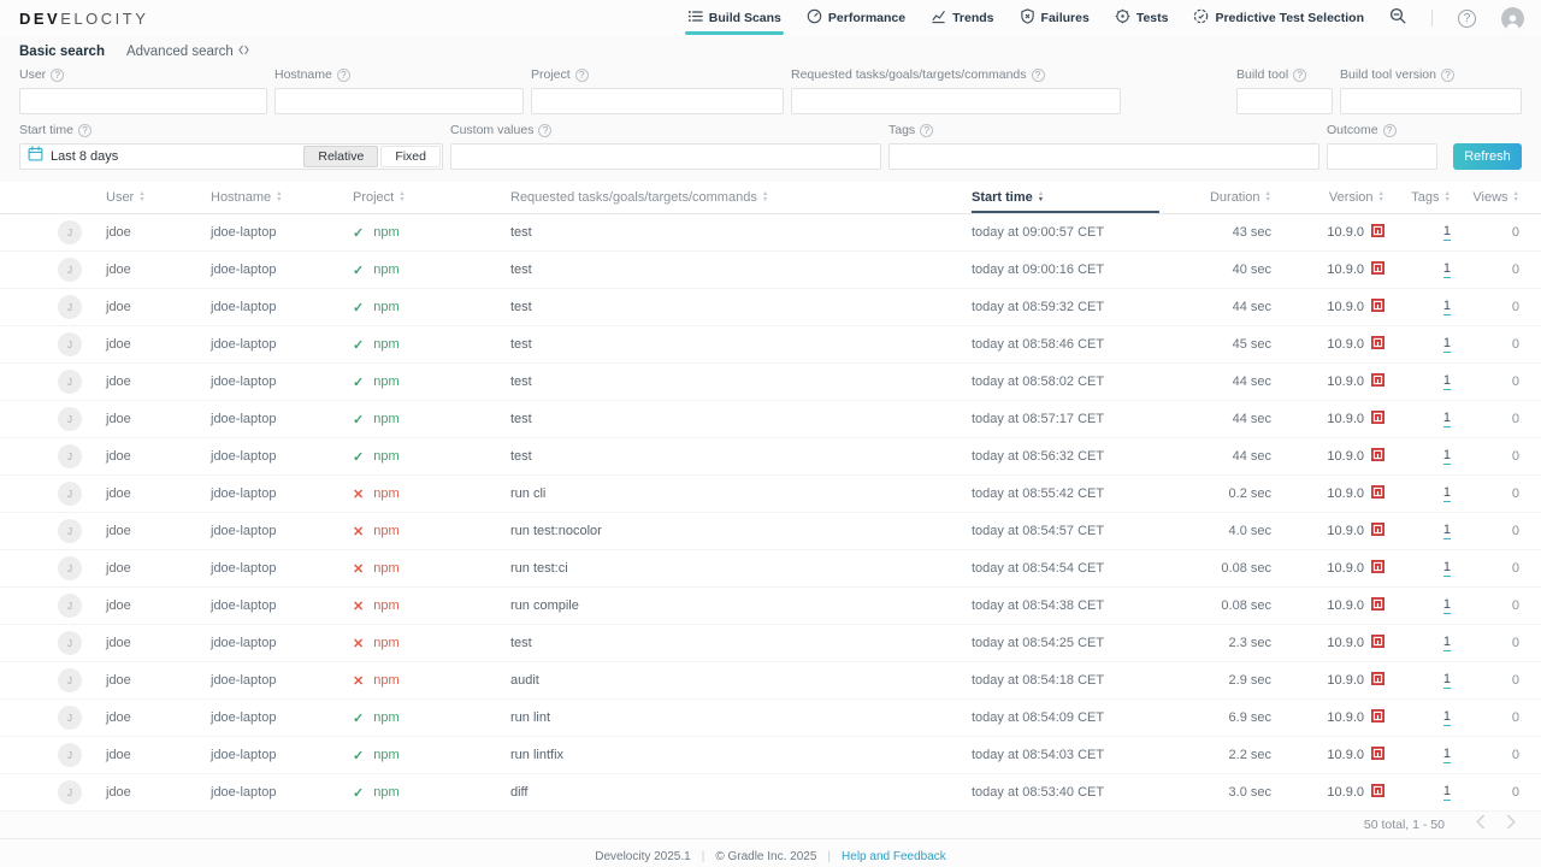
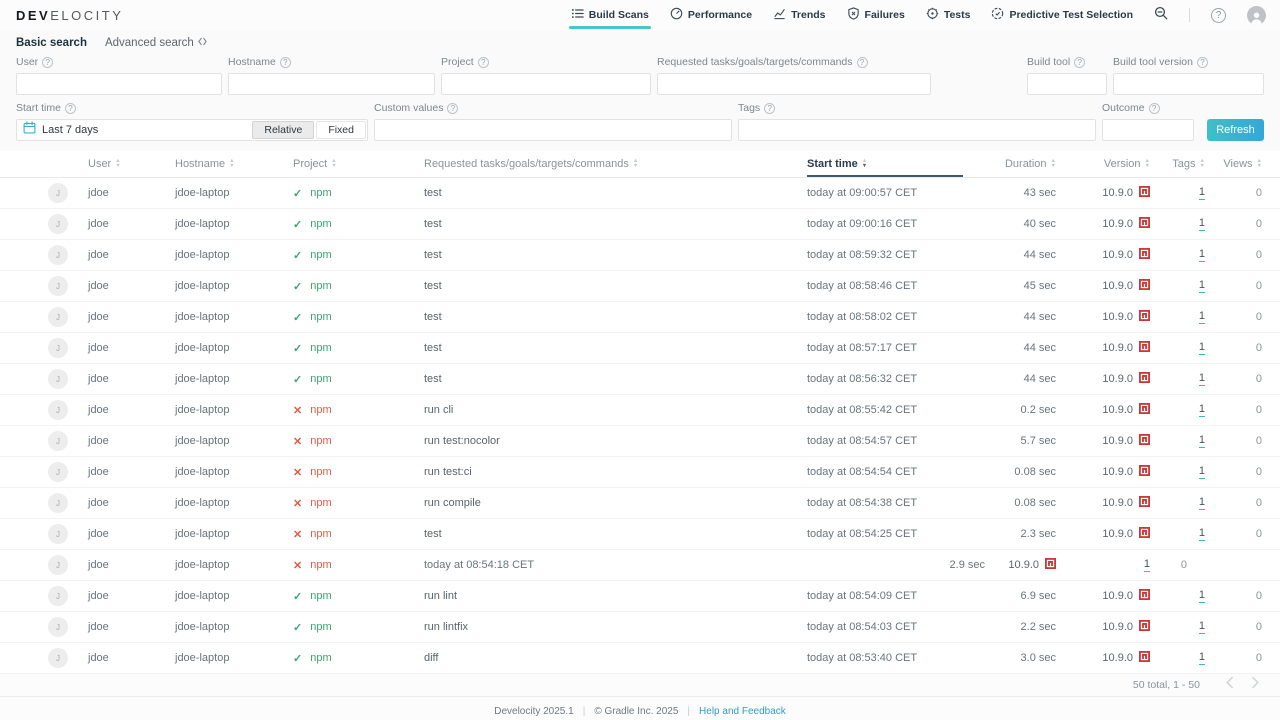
  DEVELOCITY
  Build Scans
  Performance
  Trends
  Failures
  Tests
  Predictive Test Selection
  ?
  Basic search
  Advanced search
  User
  ?
  Hostname
  ?
  Project
  ?
  Requested tasks/goals/targets/commands
  ?
  Build tool
  ?
  Build tool version
  ?
  Start time
  ?
- Last 8 days
+ Last 7 days
  Relative
  Fixed
  Custom values
  ?
  Tags
  ?
  Outcome
  ?
  Refresh
  User
  Hostname
  Project
  Requested tasks/goals/targets/commands
  Start time
  Duration
  Version
  Tags
  Views
  J
  jdoe
  jdoe-laptop
  ✓
  npm
  test
  today at 09:00:57 CET
  43 sec
  10.9.0
  1
  0
  J
  jdoe
  jdoe-laptop
  ✓
  npm
  test
  today at 09:00:16 CET
  40 sec
  10.9.0
  1
  0
  J
  jdoe
  jdoe-laptop
  ✓
  npm
  test
  today at 08:59:32 CET
  44 sec
  10.9.0
  1
  0
  J
  jdoe
  jdoe-laptop
  ✓
  npm
  test
  today at 08:58:46 CET
  45 sec
  10.9.0
  1
  0
  J
  jdoe
  jdoe-laptop
  ✓
  npm
  test
  today at 08:58:02 CET
  44 sec
  10.9.0
  1
  0
  J
  jdoe
  jdoe-laptop
  ✓
  npm
  test
  today at 08:57:17 CET
  44 sec
  10.9.0
  1
  0
  J
  jdoe
  jdoe-laptop
  ✓
  npm
  test
  today at 08:56:32 CET
  44 sec
  10.9.0
  1
  0
  J
  jdoe
  jdoe-laptop
  ✕
  npm
  run cli
  today at 08:55:42 CET
  0.2 sec
  10.9.0
  1
  0
  J
  jdoe
  jdoe-laptop
  ✕
  npm
  run test:nocolor
  today at 08:54:57 CET
- 4.0 sec
+ 5.7 sec
  10.9.0
  1
  0
  J
  jdoe
  jdoe-laptop
  ✕
  npm
  run test:ci
  today at 08:54:54 CET
  0.08 sec
  10.9.0
  1
  0
  J
  jdoe
  jdoe-laptop
  ✕
  npm
  run compile
  today at 08:54:38 CET
  0.08 sec
  10.9.0
  1
  0
  J
  jdoe
  jdoe-laptop
  ✕
  npm
  test
  today at 08:54:25 CET
  2.3 sec
  10.9.0
  1
  0
  J
  jdoe
  jdoe-laptop
  ✕
  npm
- audit
  today at 08:54:18 CET
  2.9 sec
  10.9.0
  1
  0
  J
  jdoe
  jdoe-laptop
  ✓
  npm
  run lint
  today at 08:54:09 CET
  6.9 sec
  10.9.0
  1
  0
  J
  jdoe
  jdoe-laptop
  ✓
  npm
  run lintfix
  today at 08:54:03 CET
  2.2 sec
  10.9.0
  1
  0
  J
  jdoe
  jdoe-laptop
  ✓
  npm
  diff
  today at 08:53:40 CET
  3.0 sec
  10.9.0
  1
  0
  50 total, 1 - 50
  Develocity 2025.1
  |
  © Gradle Inc. 2025
  |
  Help and Feedback
